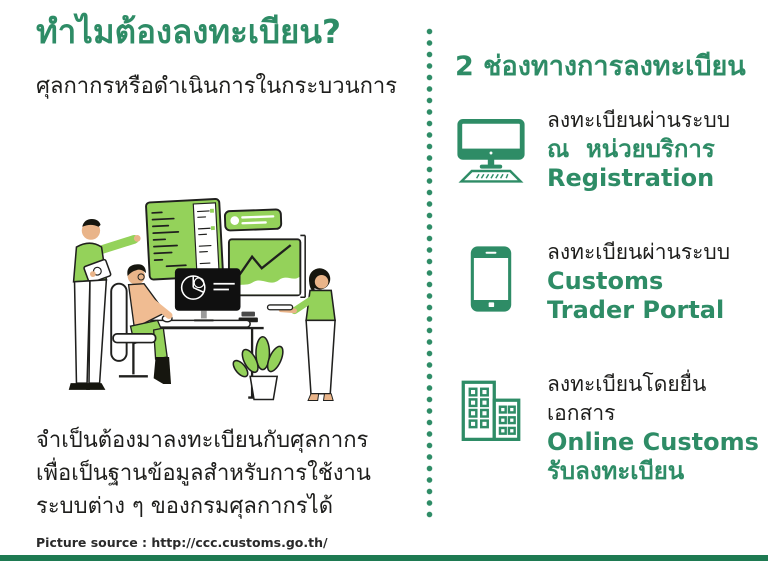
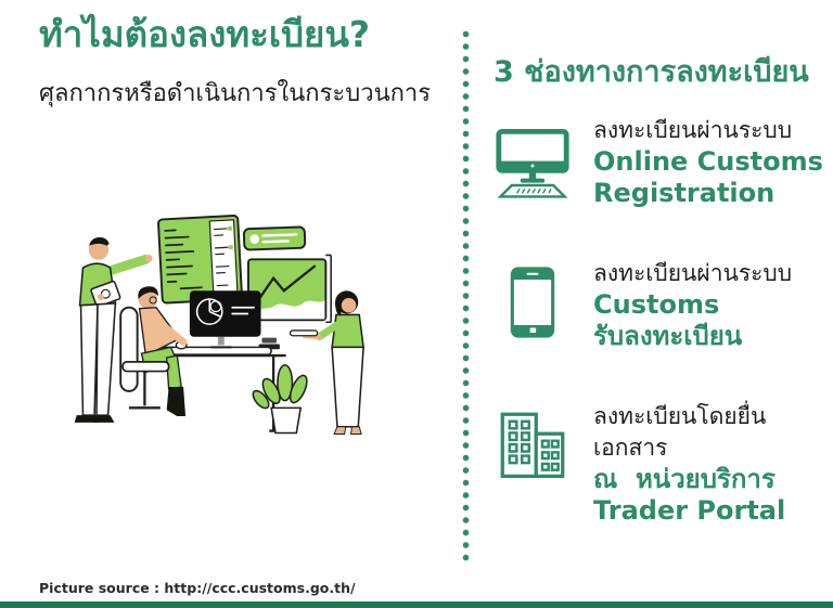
  ทำไมต้องลงทะเบียน?
  ศุลกากรหรือดำเนินการในกระบวนการ
- จำเป็นต้องมาลงทะเบียนกับศุลกากร
- เพื่อเป็นฐานข้อมูลสำหรับการใช้งาน
- ระบบต่าง ๆ ของกรมศุลกากรได้
  Picture source : http://ccc.customs.go.th/
- 2 ช่องทางการลงทะเบียน
+ 3 ช่องทางการลงทะเบียน
  ลงทะเบียนผ่านระบบ
- ณ หน่วยบริการ
+ Online Customs
  Registration
  ลงทะเบียนผ่านระบบ
  Customs
- Trader Portal
+ รับลงทะเบียน
  ลงทะเบียนโดยยื่นเอกสาร
- Online Customs
+ ณ หน่วยบริการ
- รับลงทะเบียน
+ Trader Portal
